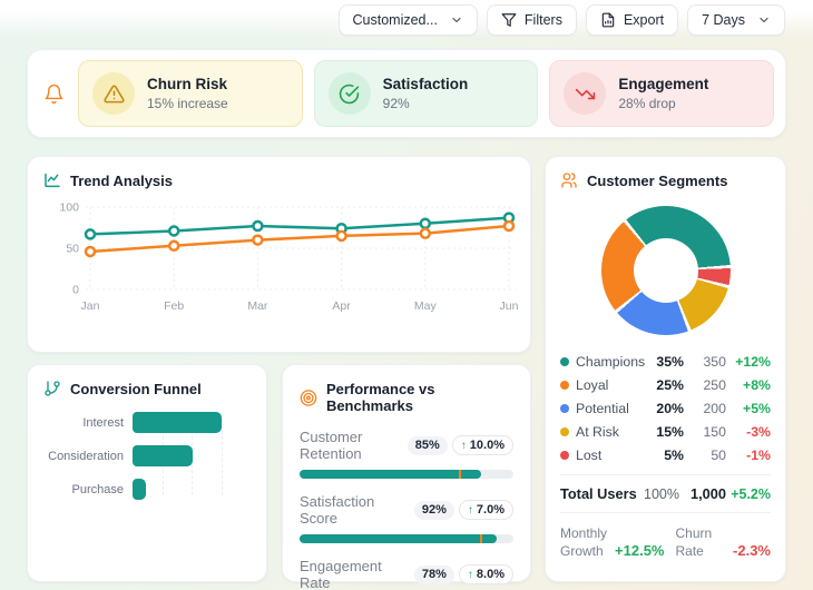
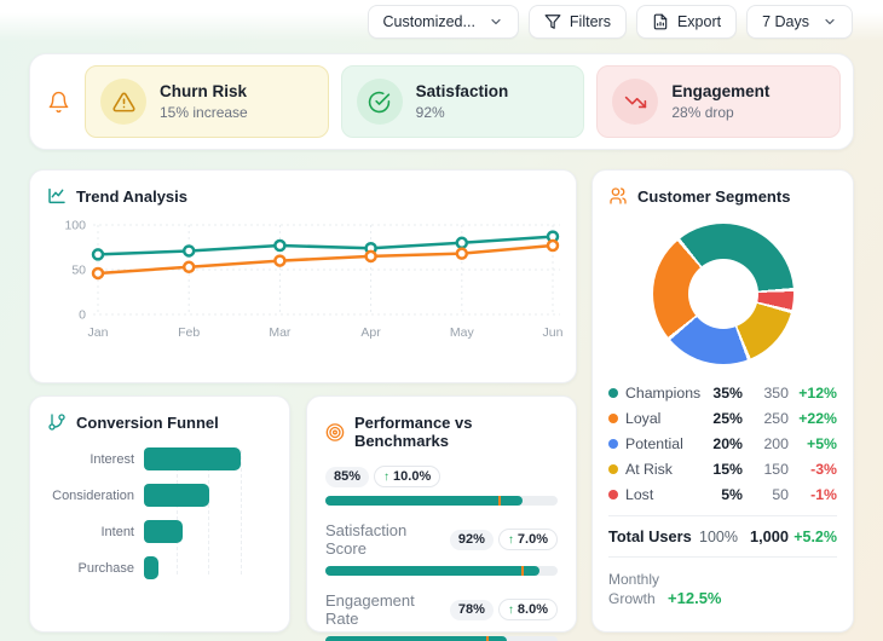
  Customized...
  Filters
  Export
  7 Days
  Churn Risk
  15% increase
  Satisfaction
  92%
  Engagement
  28% drop
  Trend Analysis
  100
  50
  0
  Jan
  Feb
  Mar
  Apr
  May
  Jun
  Customer Segments
  Champions
  35%
  350
  +12%
  Loyal
  25%
  250
- +8%
+ +22%
  Potential
  20%
  200
  +5%
  At Risk
  15%
  150
  -3%
  Lost
  5%
  50
  -1%
  Total Users
  100%
  1,000
  +5.2%
  Monthly Growth
  +12.5%
- Churn Rate
- -2.3%
  Conversion Funnel
  Interest
  Consideration
+ Intent
  Purchase
  Performance vs Benchmarks
- Customer Retention
  85%
  ↑
  10.0%
  Satisfaction Score
  92%
  ↑
  7.0%
  Engagement Rate
  78%
  ↑
  8.0%
